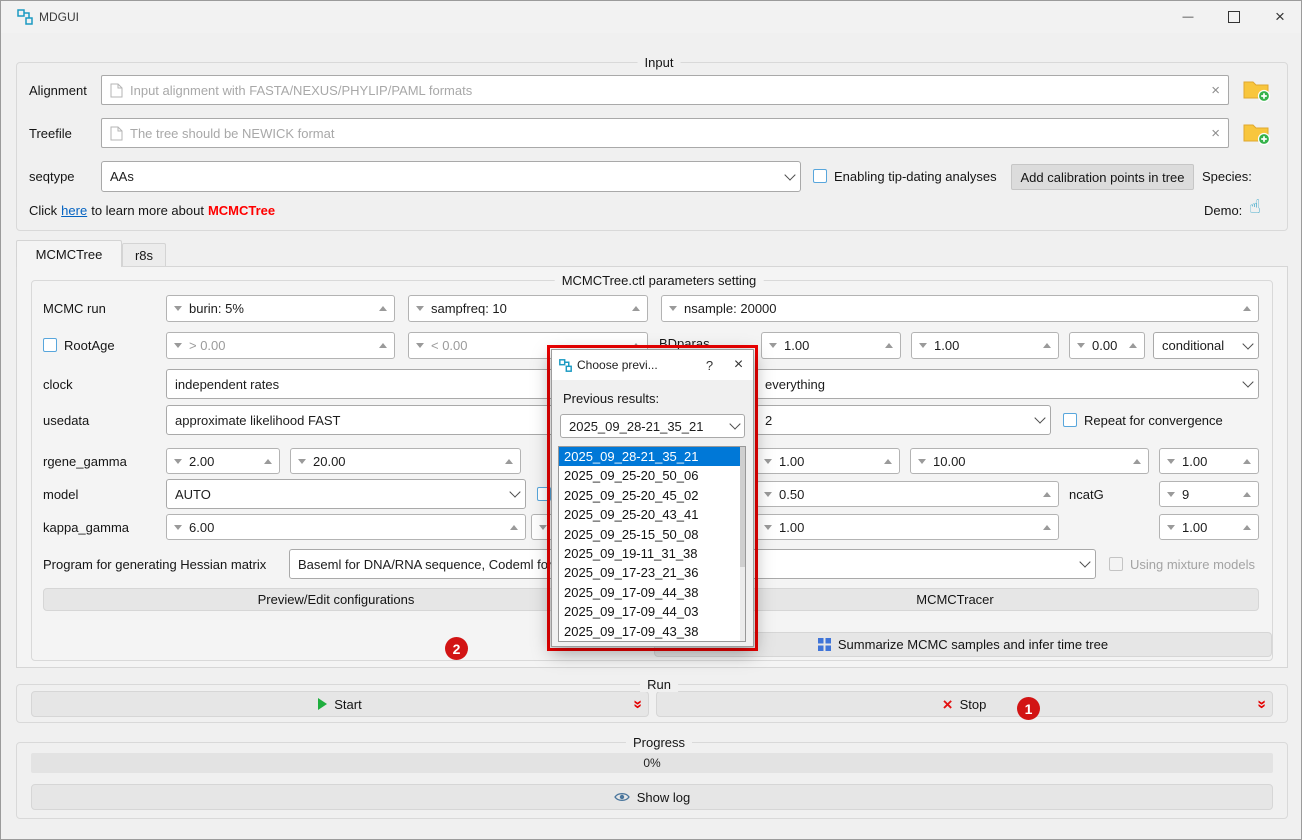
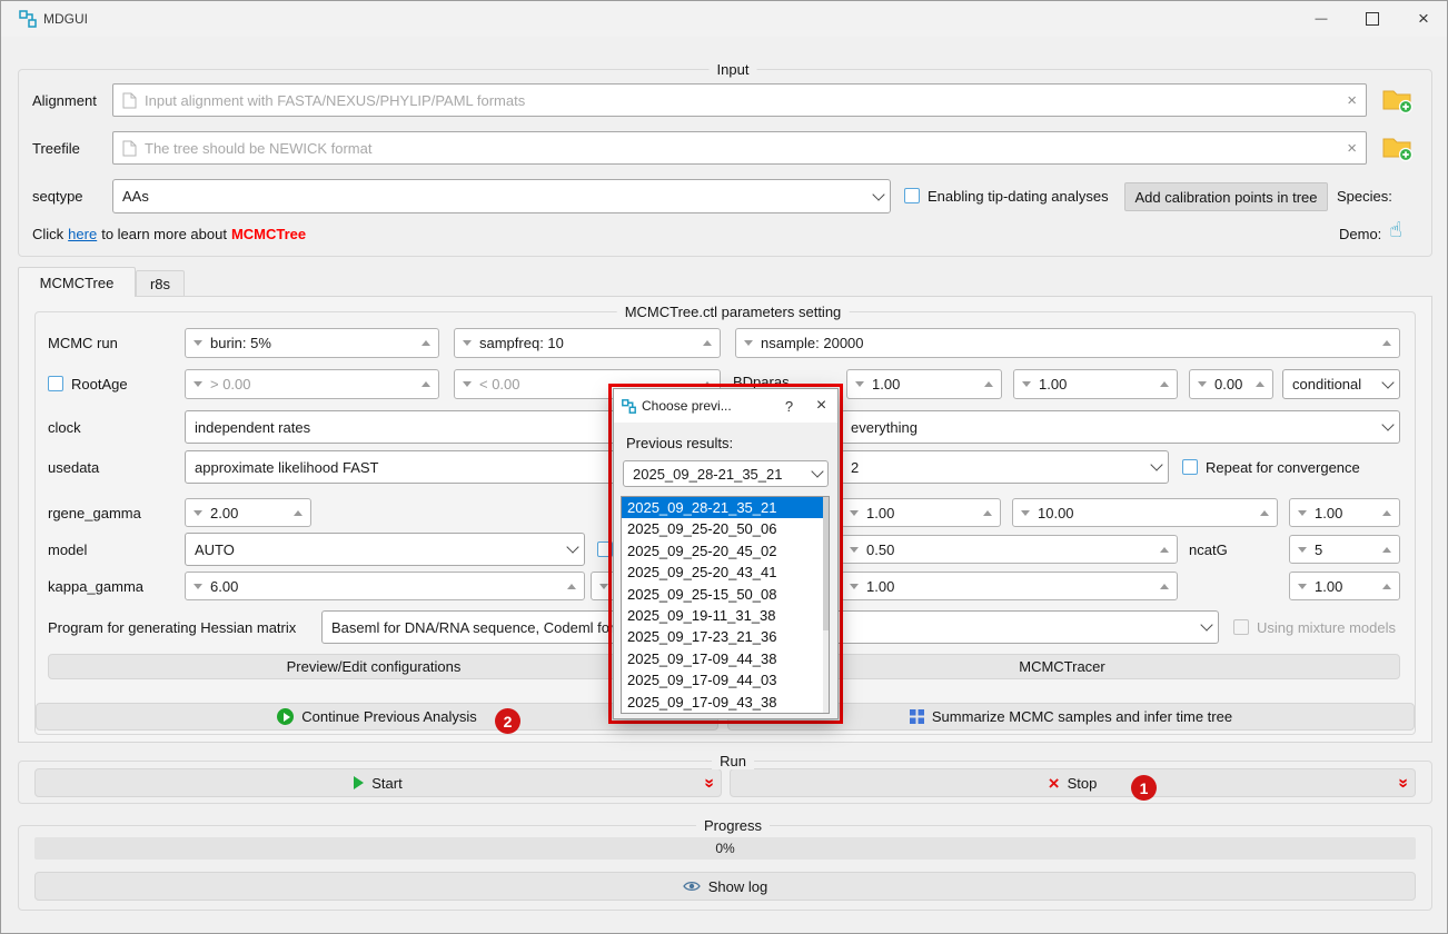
  MDGUI
  —
  ×
  Input
  Alignment
  Input alignment with FASTA/NEXUS/PHYLIP/PAML formats
  ×
  Treefile
  The tree should be NEWICK format
  ×
  seqtype
  AAs
  Enabling tip-dating analyses
  Add calibration points in tree
  Species:
  Click
  here
  to learn more about
  MCMCTree
  Demo:
  ☝
  MCMCTree
  r8s
  MCMCTree.ctl parameters setting
  MCMC run
  burin: 5%
  sampfreq: 10
  nsample: 20000
  RootAge
  > 0.00
  < 0.00
  BDparas
  1.00
  1.00
  0.00
  conditional
  clock
  independent rates
  everything
  usedata
  approximate likelihood FAST
  2
  Repeat for convergence
  rgene_gamma
  2.00
- 20.00
  1.00
  10.00
  1.00
  model
  AUTO
  0.50
  ncatG
- 9
+ 5
  kappa_gamma
  6.00
  1.00
  1.00
  Program for generating Hessian matrix
  Baseml for DNA/RNA sequence, Codeml fo
  Using mixture models
  Preview/Edit configurations
  MCMCTracer
+ Continue Previous Analysis
  Summarize MCMC samples and infer time tree
  Run
  Start
  ×
  Stop
  Progress
  0%
  Show log
  Choose previ...
  ?
  ×
  Previous results:
  2025_09_28-21_35_21
  2025_09_28-21_35_21
  2025_09_25-20_50_06
  2025_09_25-20_45_02
  2025_09_25-20_43_41
  2025_09_25-15_50_08
  2025_09_19-11_31_38
  2025_09_17-23_21_36
  2025_09_17-09_44_38
  2025_09_17-09_44_03
  2025_09_17-09_43_38
  2
  1
